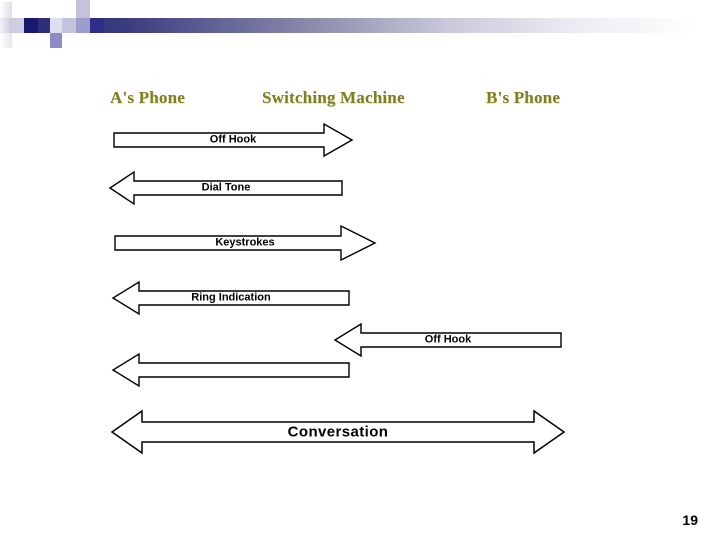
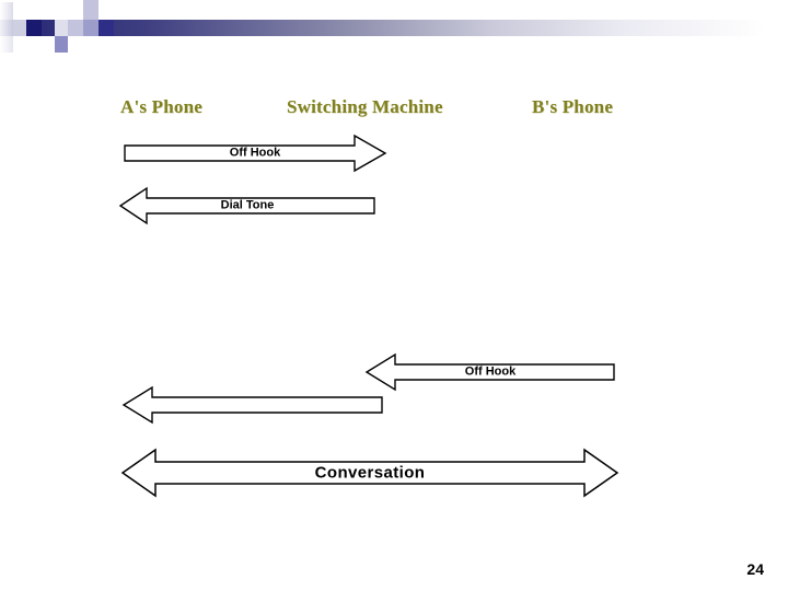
  A's Phone
  Switching Machine
  B's Phone
  Off Hook
  Dial Tone
- Keystrokes
- Ring Indication
  Off Hook
  Conversation
- 19
+ 24
